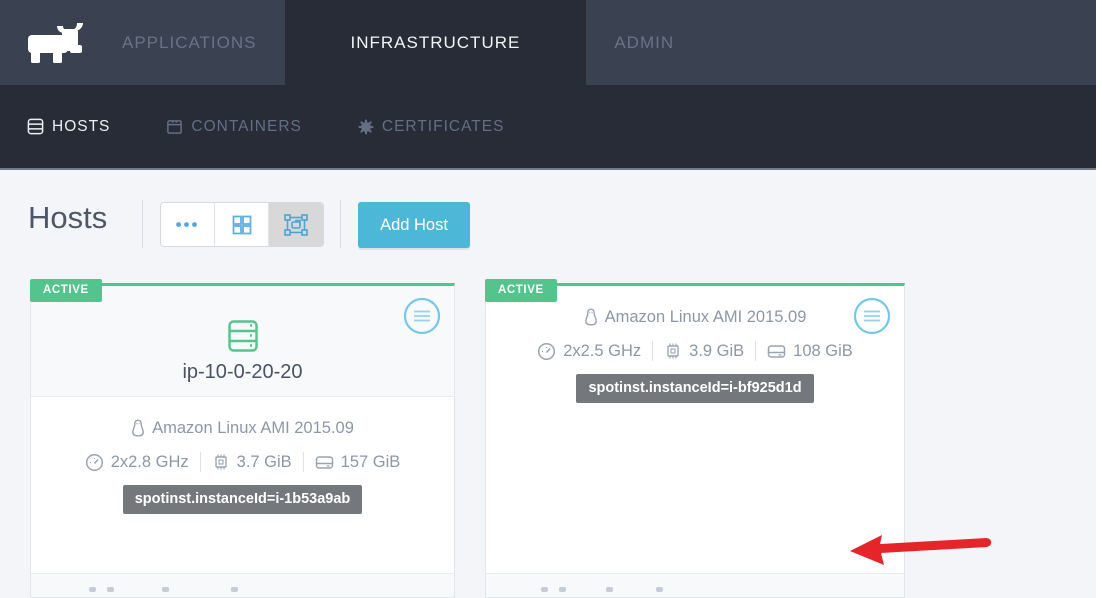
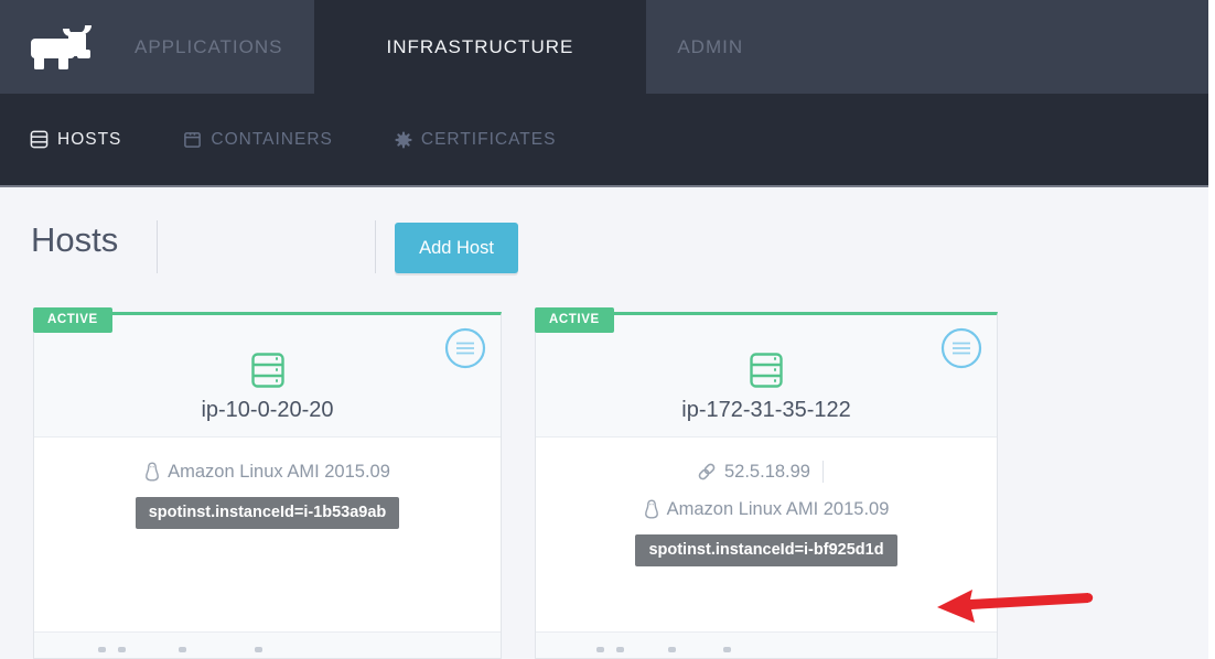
  APPLICATIONS
  INFRASTRUCTURE
  ADMIN
  HOSTS
  CONTAINERS
  CERTIFICATES
  Hosts
- •••
  Add Host
  ACTIVE
  ip-10-0-20-20
  Amazon Linux AMI 2015.09
- 2x2.8 GHz
- 3.7 GiB
- 157 GiB
  spotinst.instanceId=i-1b53a9ab
  ACTIVE
+ ip-172-31-35-122
+ 52.5.18.99
  Amazon Linux AMI 2015.09
- 2x2.5 GHz
- 3.9 GiB
- 108 GiB
  spotinst.instanceId=i-bf925d1d
